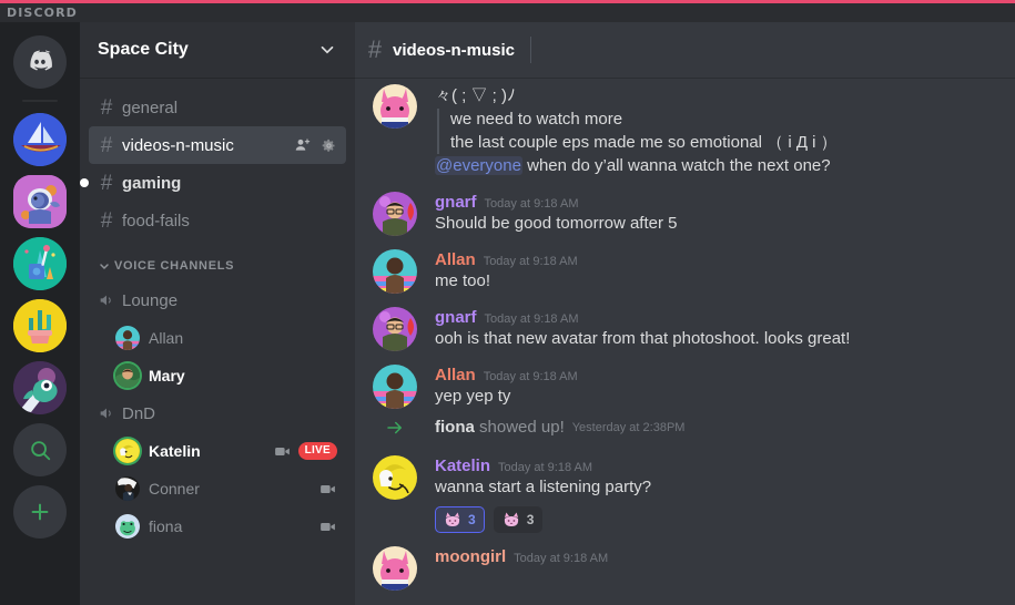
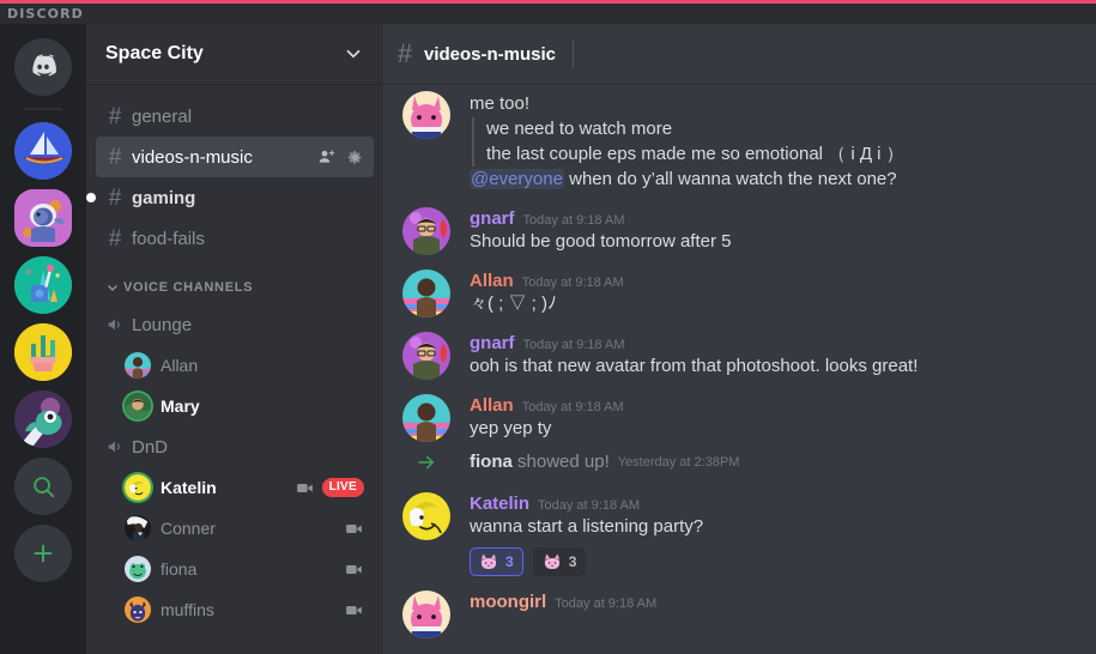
  DISCORD
  Space City
  #
  general
  #
  videos-n-music
  #
  gaming
  #
  food-fails
  VOICE CHANNELS
  Lounge
  Allan
  Mary
  DnD
  Katelin
  LIVE
  Conner
  fiona
+ muffins
  #
  videos-n-music
- 々( ; ▽ ; )ﾉ
+ me too!
  we need to watch more
  the last couple eps made me so emotional （ i Д i ）
  @everyone when do y’all wanna watch the next one?
  gnarf
  Today at 9:18 AM
  Should be good tomorrow after 5
  Allan
  Today at 9:18 AM
- me too!
+ 々( ; ▽ ; )ﾉ
  gnarf
  Today at 9:18 AM
  ooh is that new avatar from that photoshoot. looks great!
  Allan
  Today at 9:18 AM
  yep yep ty
  fiona showed up!
  Yesterday at 2:38PM
  Katelin
  Today at 9:18 AM
  wanna start a listening party?
  3
  3
  moongirl
  Today at 9:18 AM
